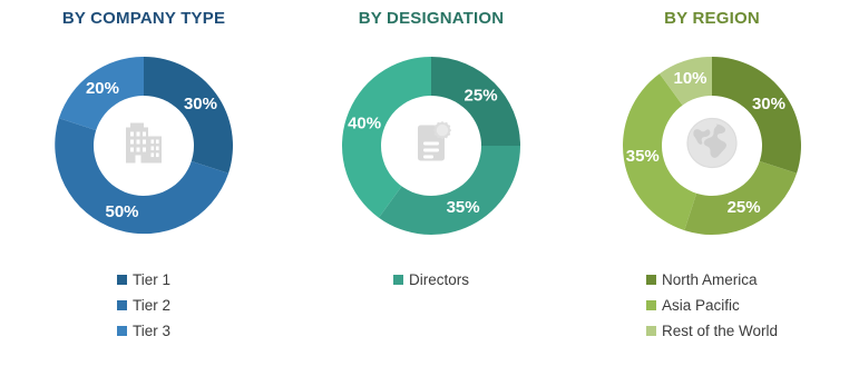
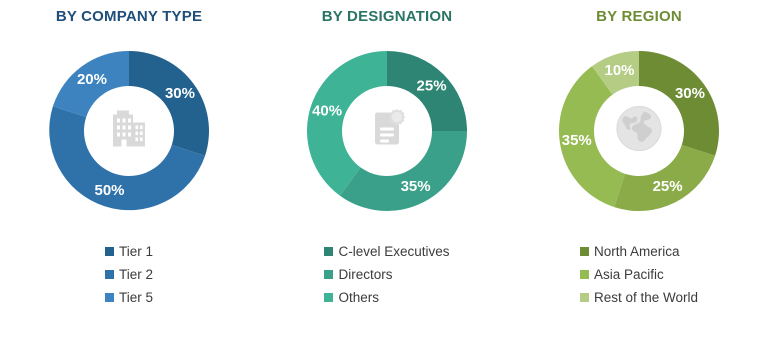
  BY COMPANY TYPE
  30%
  50%
  20%
  Tier 1
  Tier 2
- Tier 3
+ Tier 5
  BY DESIGNATION
  25%
  35%
  40%
+ C-level Executives
  Directors
+ Others
  BY REGION
  30%
  25%
  35%
  10%
  North America
  Asia Pacific
  Rest of the World
